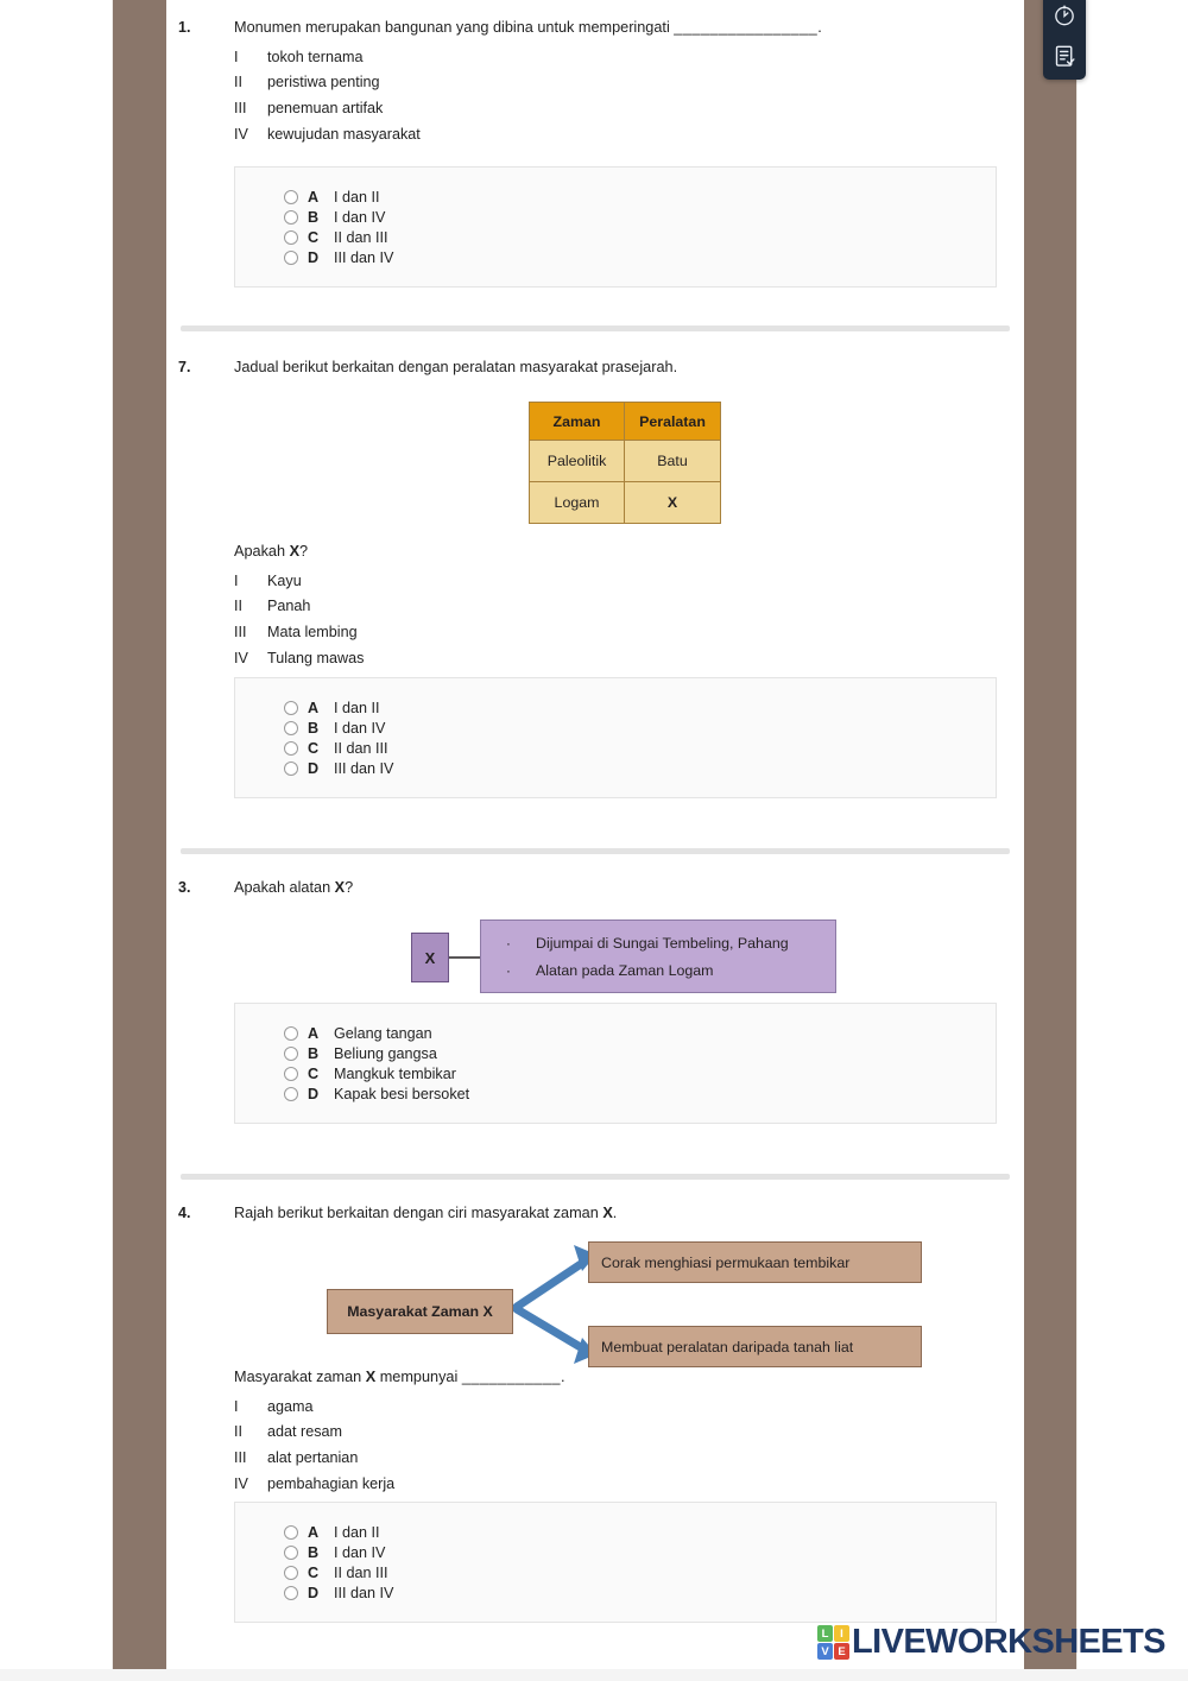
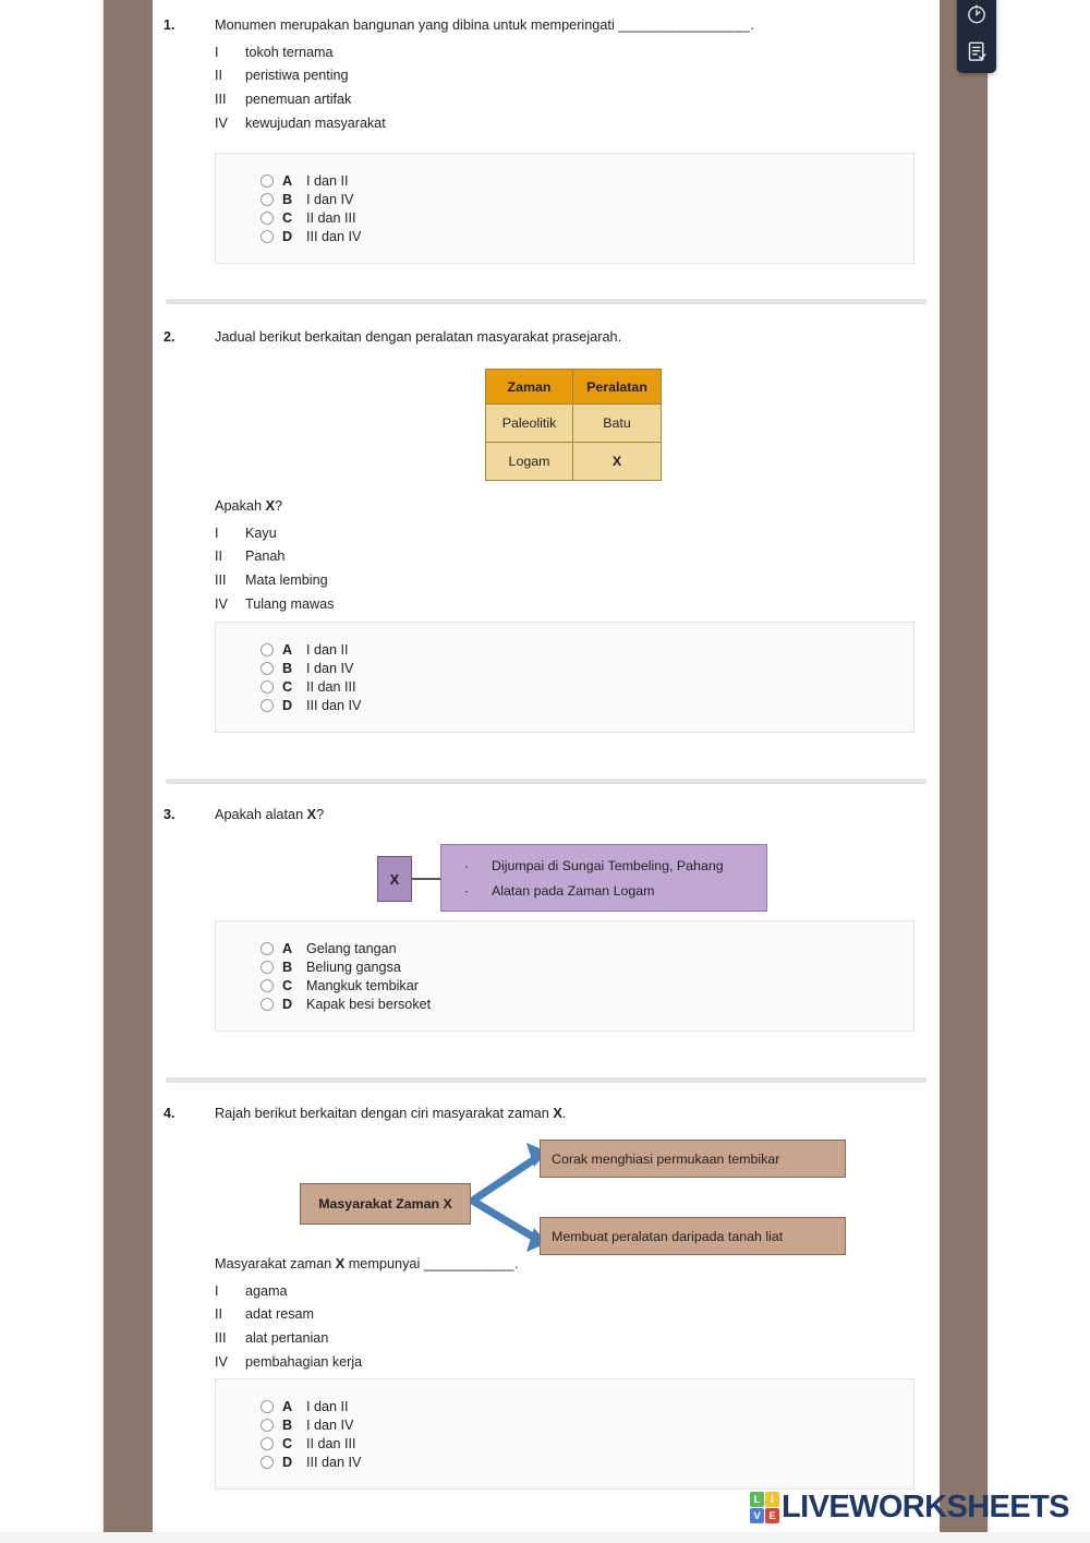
  1.
  Monumen merupakan bangunan yang dibina untuk memperingati ________________.
  I
  tokoh ternama
  II
  peristiwa penting
  III
  penemuan artifak
  IV
  kewujudan masyarakat
  A
  I dan II
  B
  I dan IV
  C
  II dan III
  D
  III dan IV
- 7.
+ 2.
  Jadual berikut berkaitan dengan peralatan masyarakat prasejarah.
  Zaman	Peralatan
  Paleolitik	Batu
  Logam	X
  Apakah X?
  I
  Kayu
  II
  Panah
  III
  Mata lembing
  IV
  Tulang mawas
  A
  I dan II
  B
  I dan IV
  C
  II dan III
  D
  III dan IV
  3.
  Apakah alatan X?
  X
  ·
  Dijumpai di Sungai Tembeling, Pahang
  ·
  Alatan pada Zaman Logam
  A
  Gelang tangan
  B
  Beliung gangsa
  C
  Mangkuk tembikar
  D
  Kapak besi bersoket
  4.
  Rajah berikut berkaitan dengan ciri masyarakat zaman X.
  Masyarakat Zaman X
  Corak menghiasi permukaan tembikar
  Membuat peralatan daripada tanah liat
  Masyarakat zaman X mempunyai ___________.
  I
  agama
  II
  adat resam
  III
  alat pertanian
  IV
  pembahagian kerja
  A
  I dan II
  B
  I dan IV
  C
  II dan III
  D
  III dan IV
  L
  I
  V
  E
  LIVEWORKSHEETS
